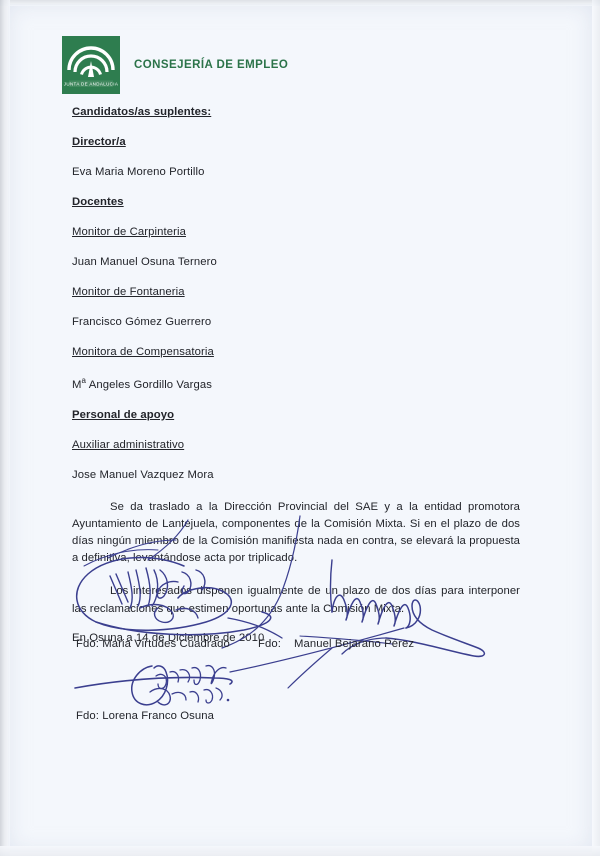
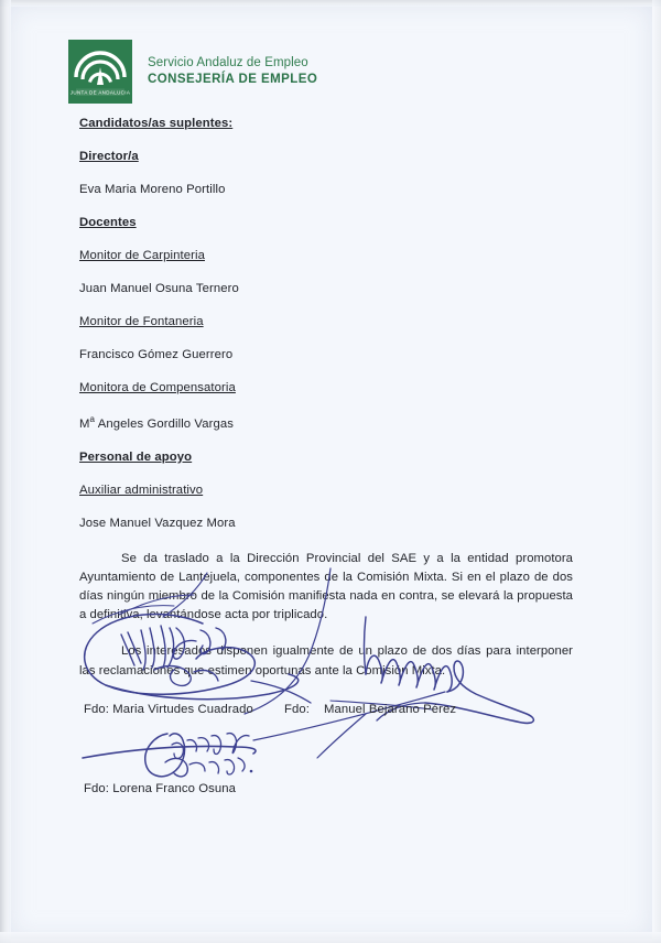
+ Servicio Andaluz de Empleo
  CONSEJERÍA DE EMPLEO
  Candidatos/as suplentes:
  Director/a
  Eva Maria Moreno Portillo
  Docentes
  Monitor de Carpinteria
  Juan Manuel Osuna Ternero
  Monitor de Fontaneria
  Francisco Gómez Guerrero
  Monitora de Compensatoria
  Ma Angeles Gordillo Vargas
  Personal de apoyo
  Auxiliar administrativo
  Jose Manuel Vazquez Mora
  Se da traslado a la Dirección Provincial del SAE y a la entidad promotora Ayuntamiento de Lantejuela, componentes de la Comisión Mixta. Si en el plazo de dos días ningún miebo de la Comisión manifista nada en contra, se elevará la propuesta a defintivtándose acta por triplicado.
  Los intersado disponen igualmente de un plazo de dos días para interponer las reclamacionesu estimen oportuns ante la Comisió Mixa.
- En Osuna a 14 de Diciembre de 2010
  Fdo: Maria Virtudes Cuadrado
  Fdo: Manuel Bejarano Pérez
  Fdo: Lorena Franco Osuna
